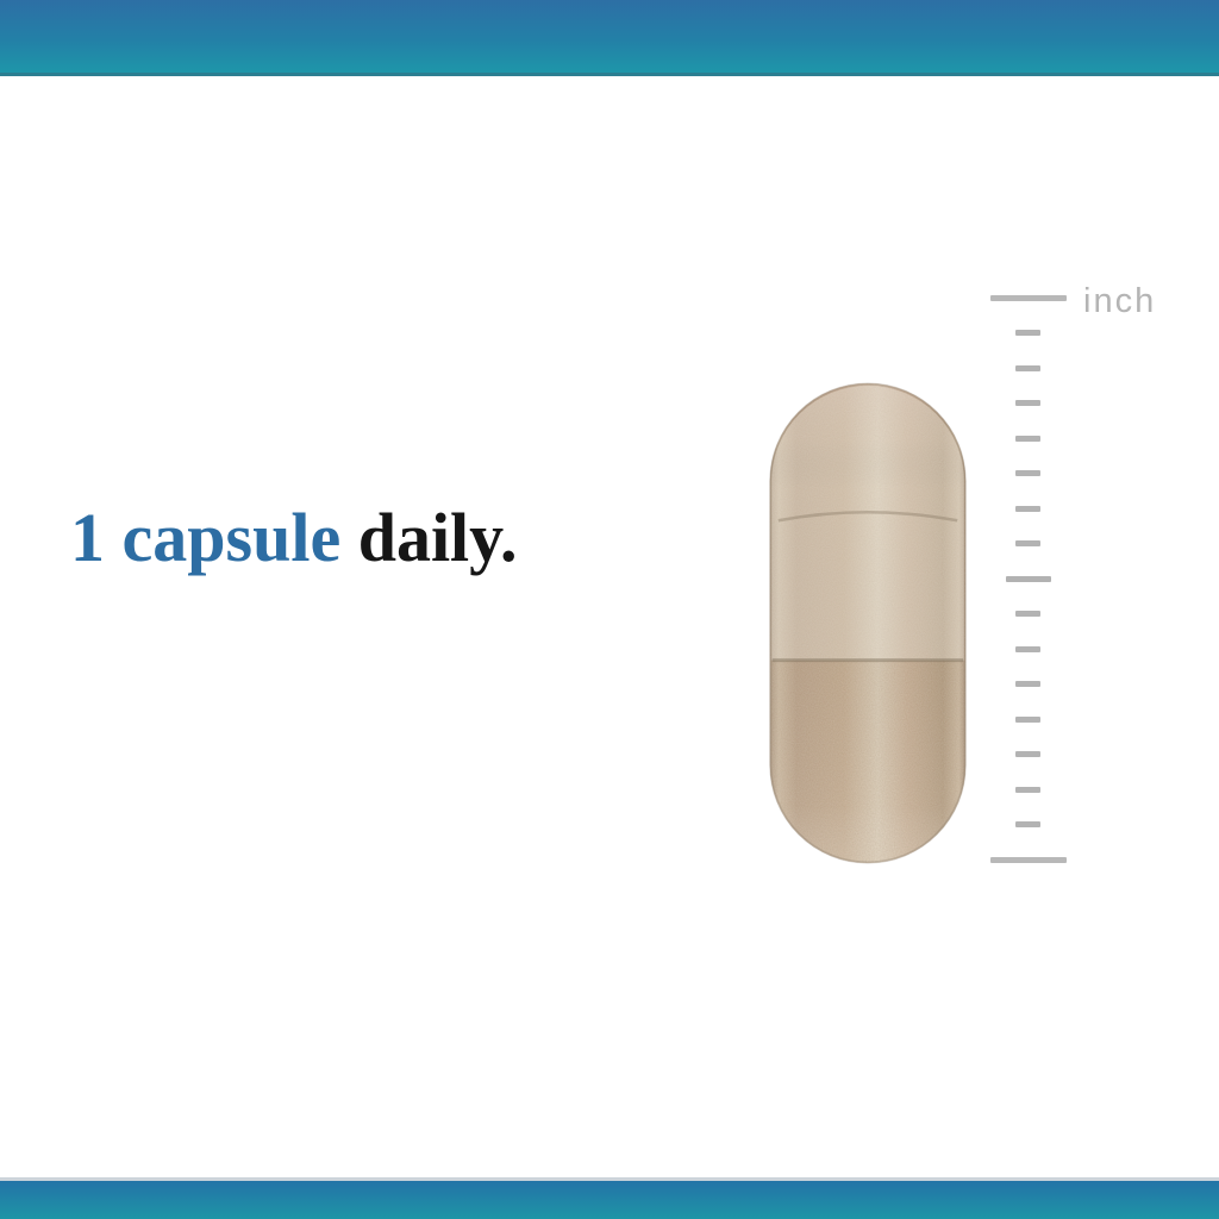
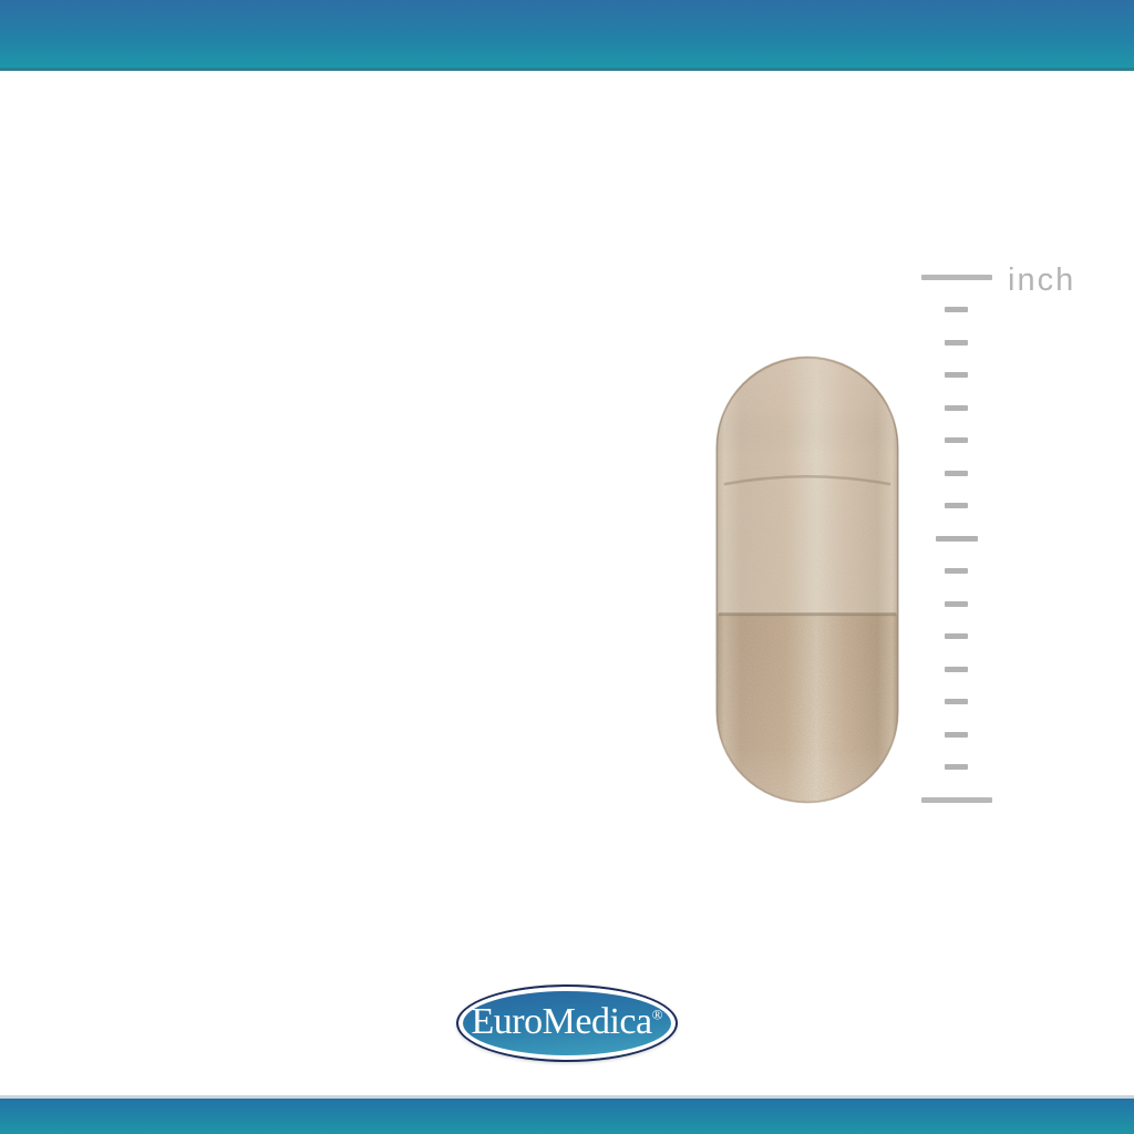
- 1 capsule daily.
  inch
+ EuroMedica®
